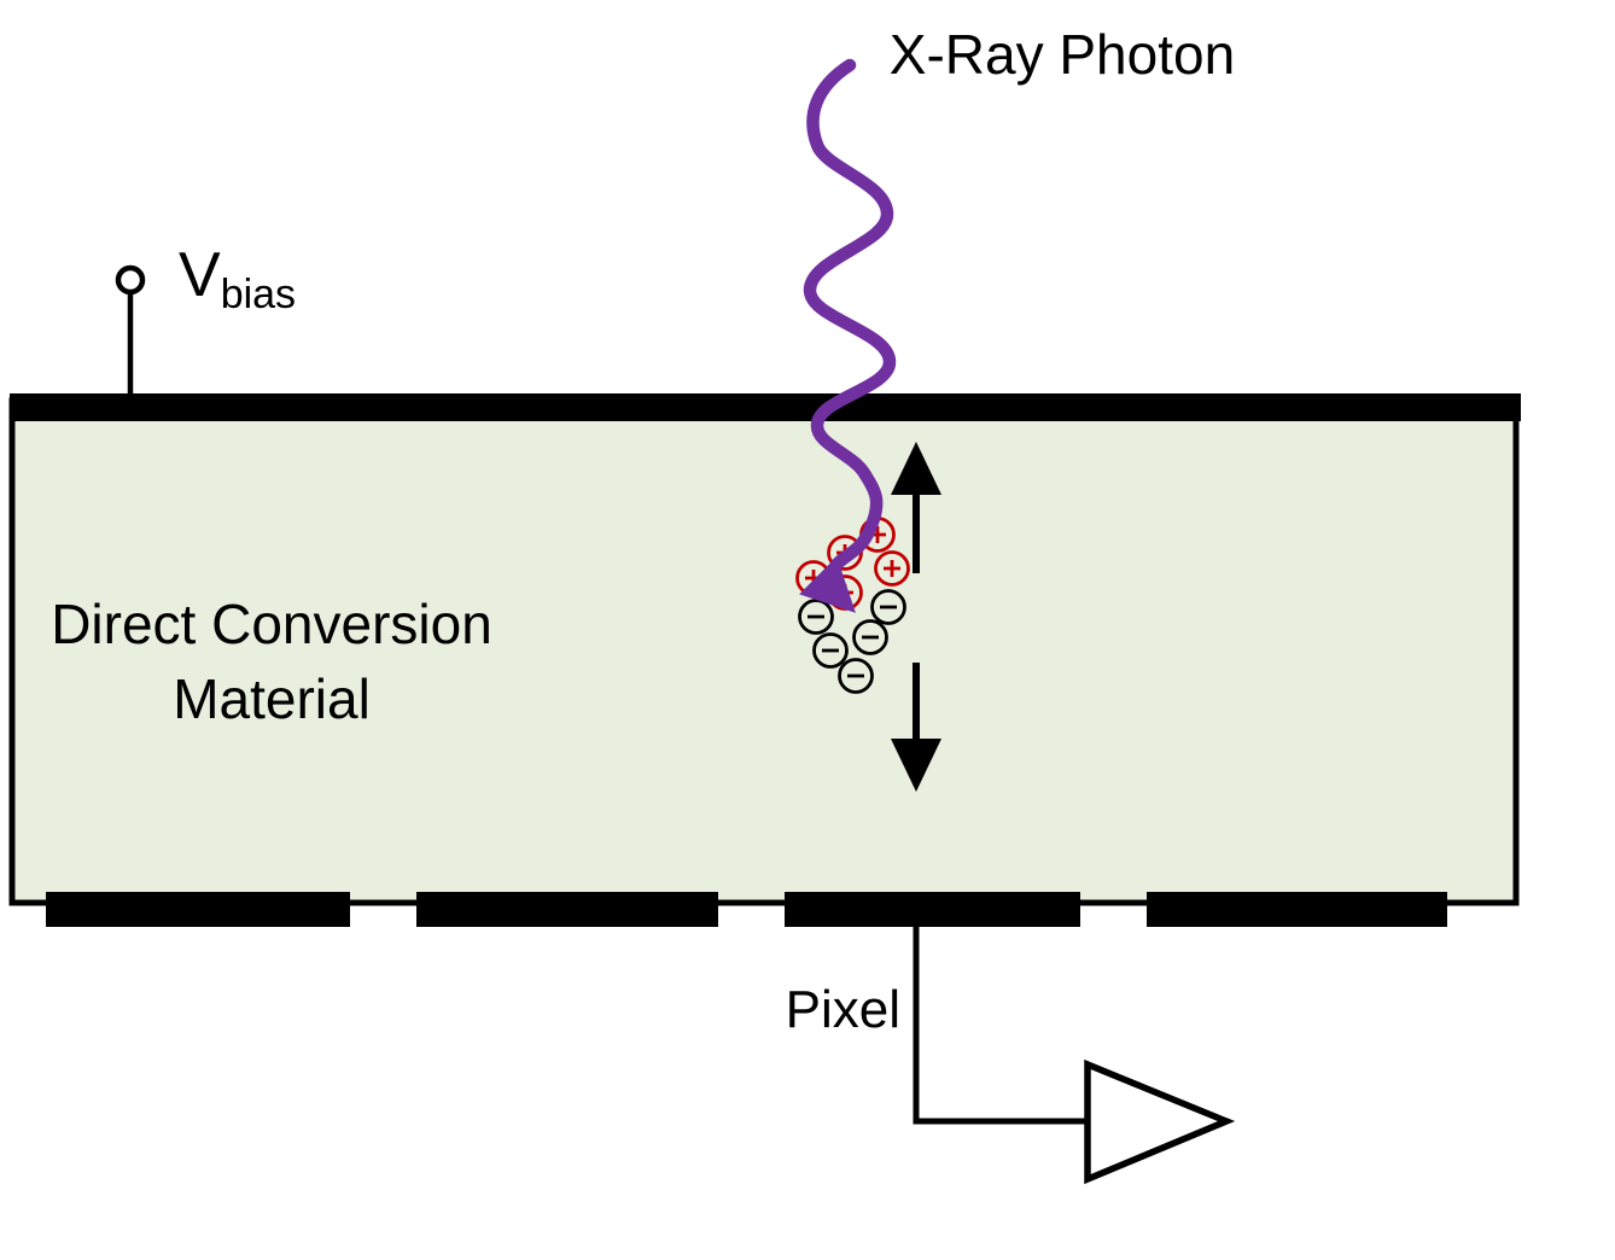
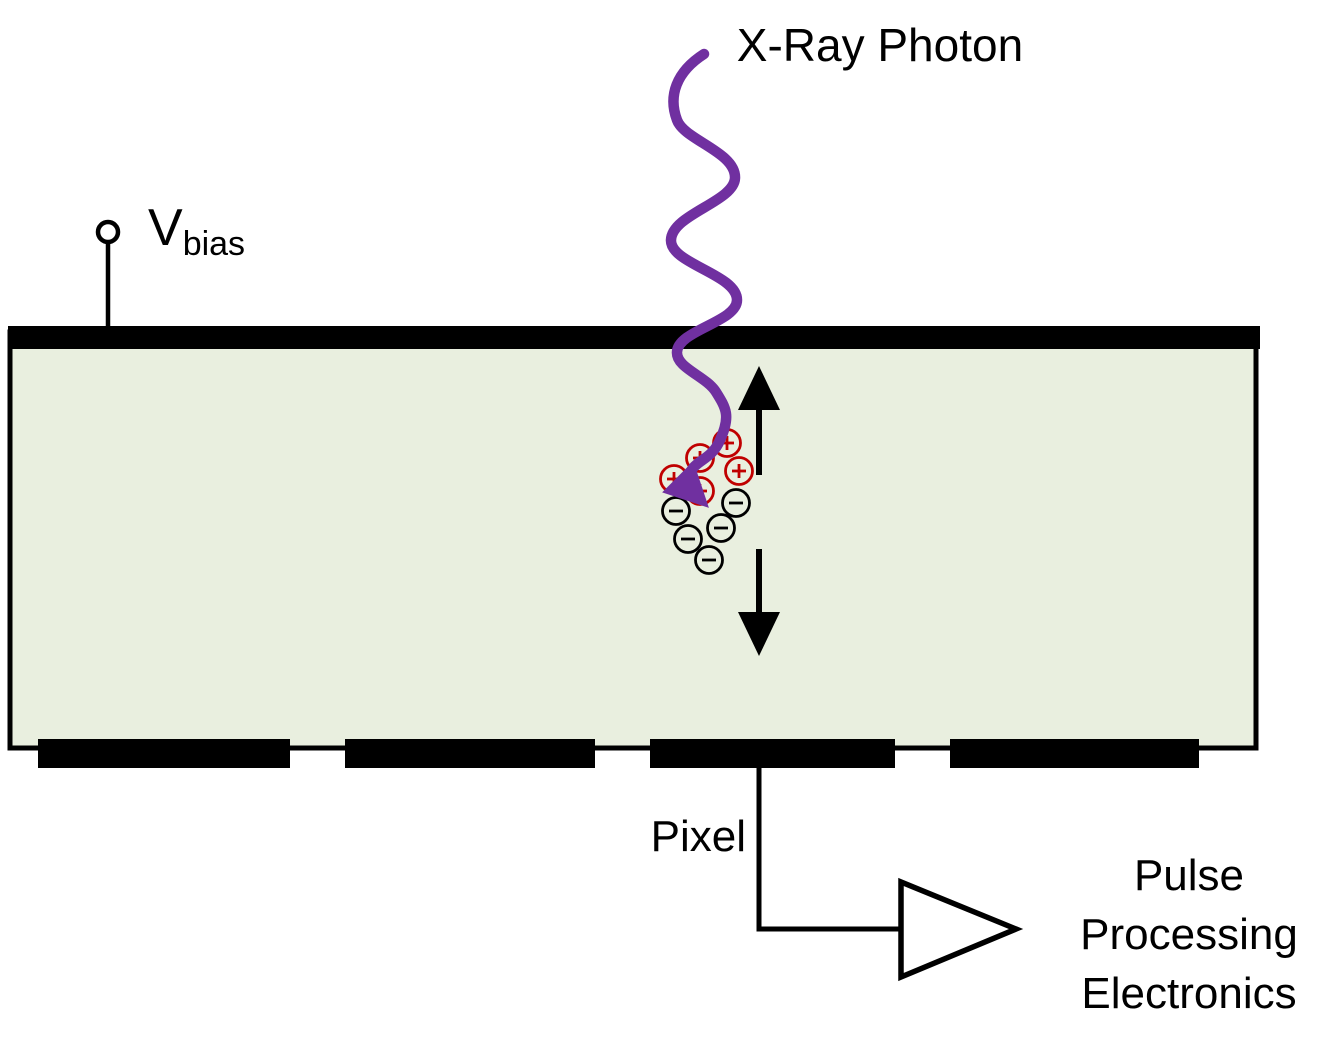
  X-Ray Photon
  Vbias
- Direct Conversion
- Material
  Pixel
+ Pulse
+ Processing
+ Electronics
